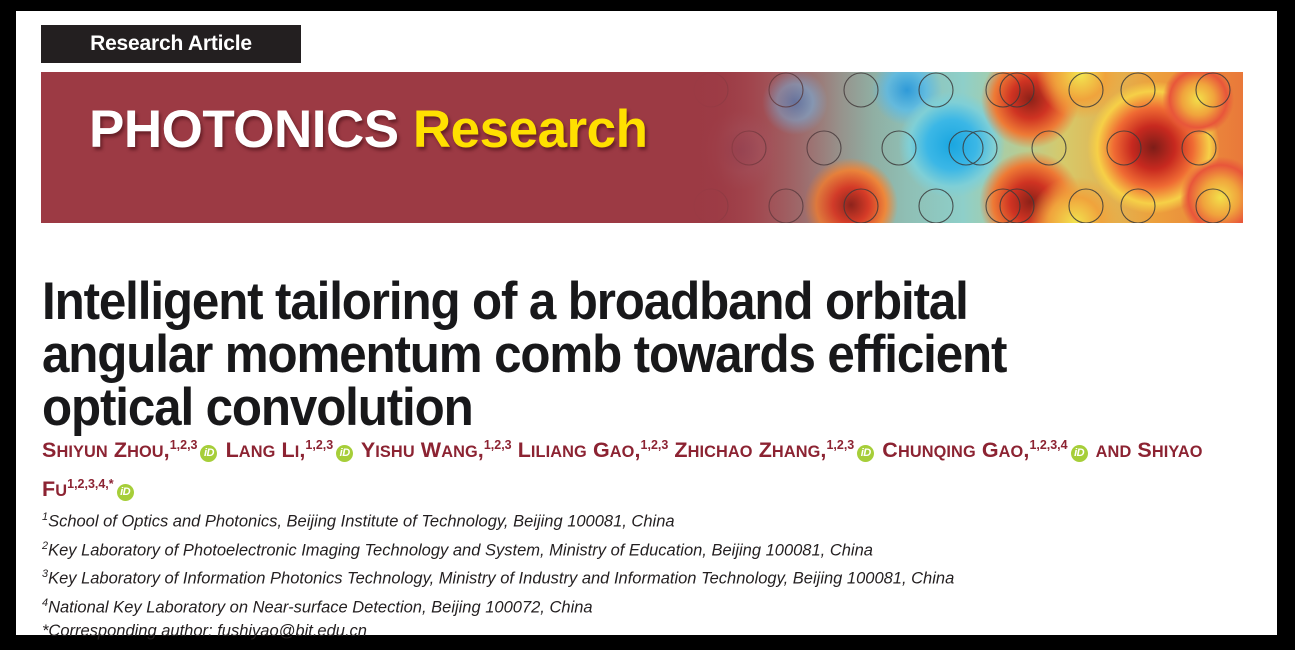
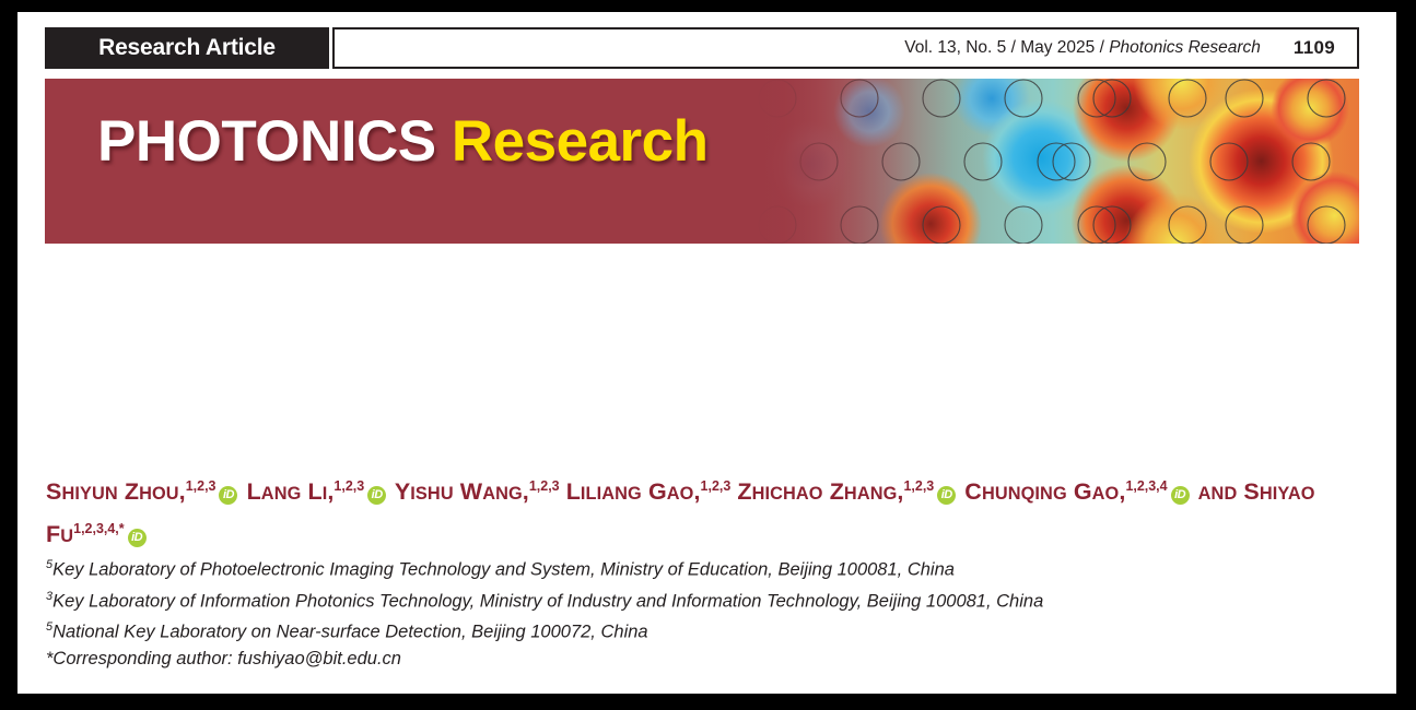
  Research Article
+ Vol. 13, No. 5 / May 2025 / Photonics Research
+ 1109
  PHOTONICS Research
- Intelligent tailoring of a broadband orbital angular momentum comb towards efficient optical convolution
  SHIYUN ZHOU,1,2,3iD LANG LI,1,2,3iD YISHU WANG,1,2,3 LILIANG GAO,1,2,3 ZHICHAO ZHANG,1,2,3iD CHUNQING GAO,1,2,3,4iD AND SHIYAO FU1,2,3,4,*iD
- 1School of Optics and Photonics, Beijing Institute of Technology, Beijing 100081, China
- 2Key Laboratory of Photoelectronic Imaging Technology and System, Ministry of Education, Beijing 100081, China
+ 5Key Laboratory of Photoelectronic Imaging Technology and System, Ministry of Education, Beijing 100081, China
  3Key Laboratory of Information Photonics Technology, Ministry of Industry and Information Technology, Beijing 100081, China
- 4National Key Laboratory on Near-surface Detection, Beijing 100072, China
+ 5National Key Laboratory on Near-surface Detection, Beijing 100072, China
  *Corresponding author: fushiyao@bit.edu.cn
